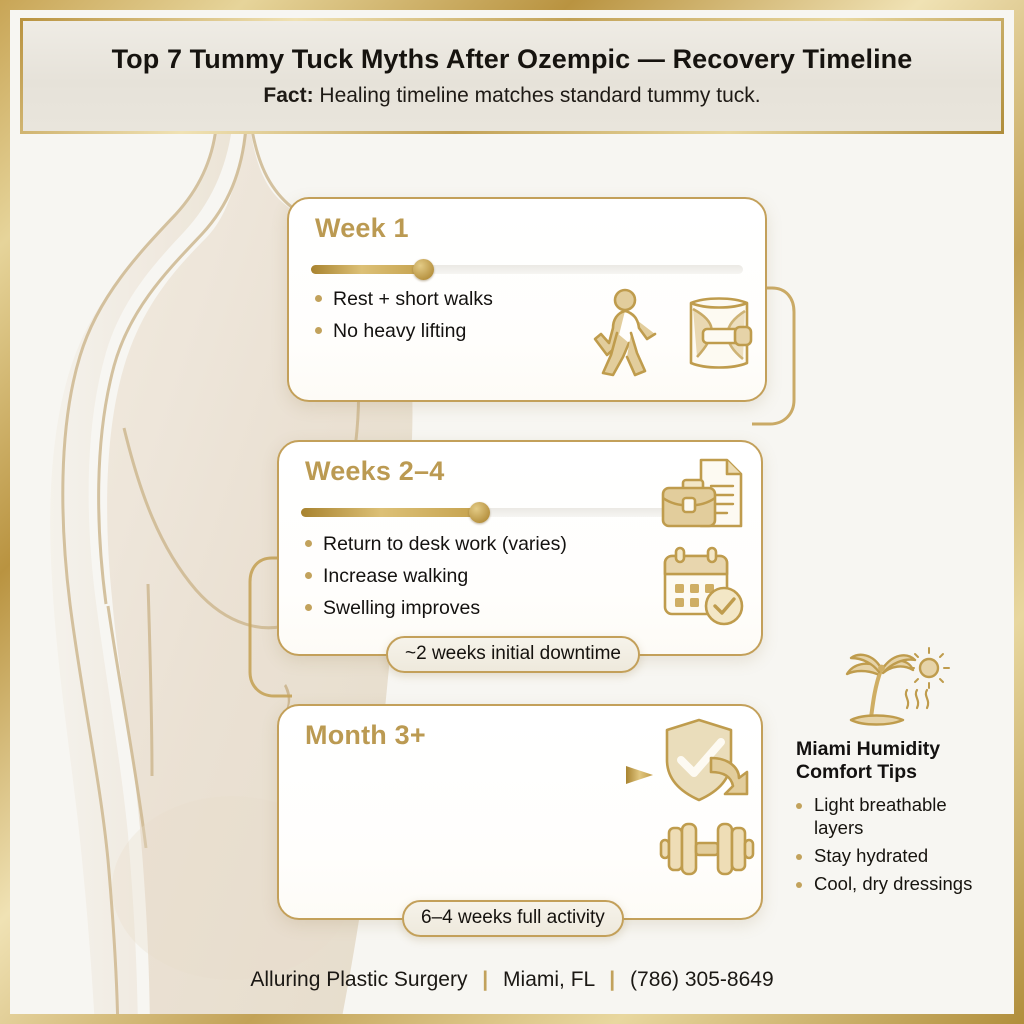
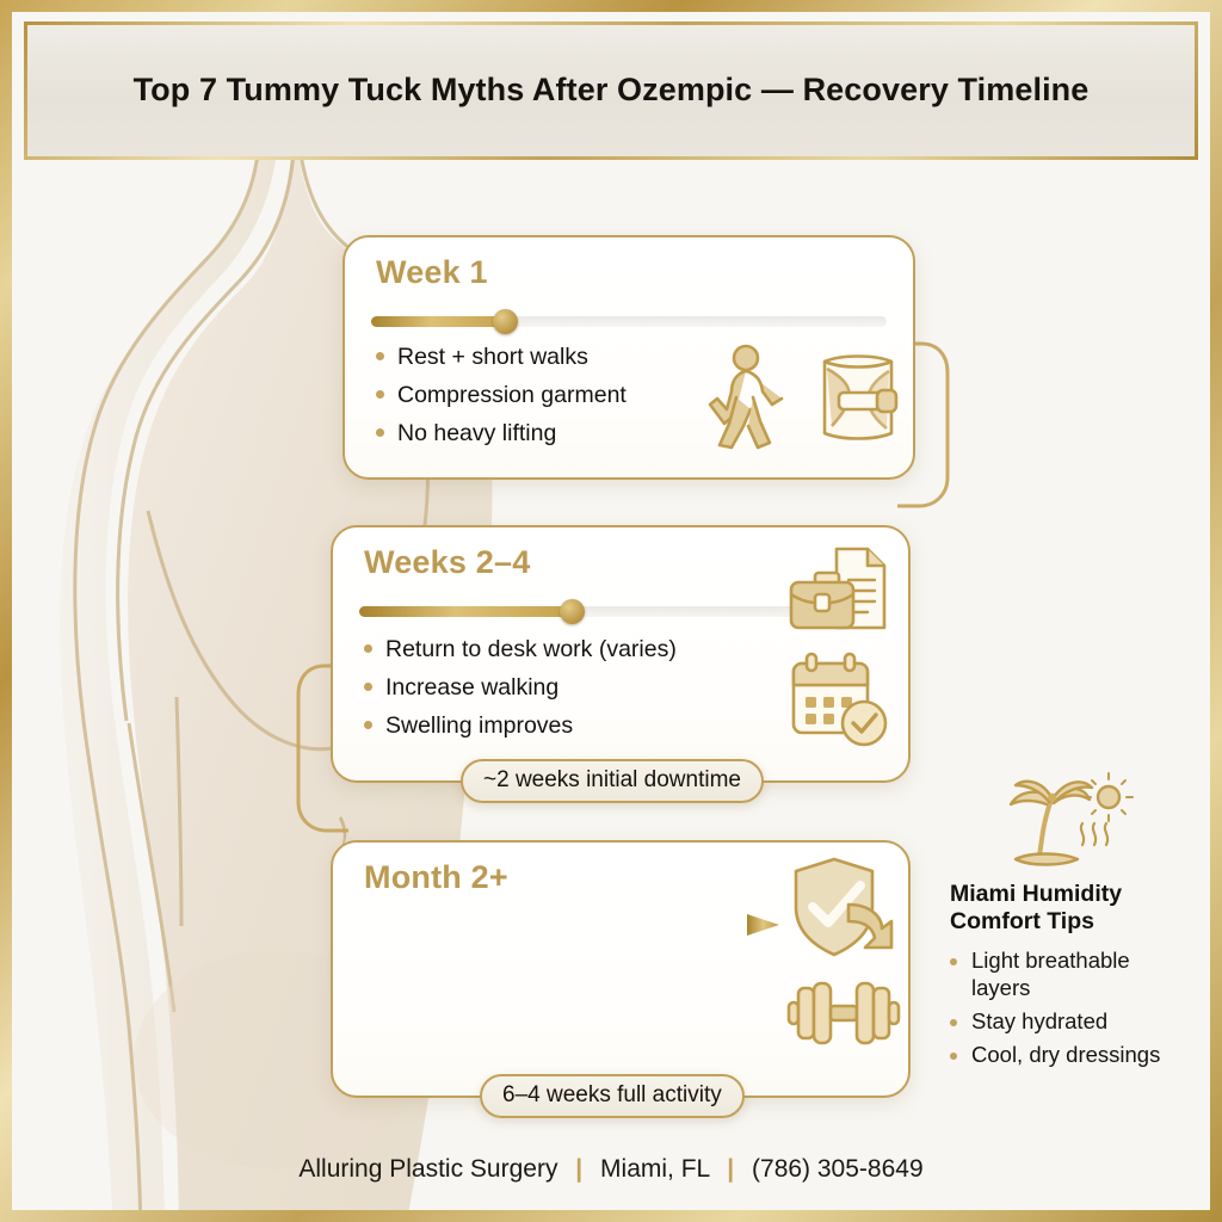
  Top 7 Tummy Tuck Myths After Ozempic — Recovery Timeline
- Fact: Healing timeline matches standard tummy tuck.
  Week 1
  Rest + short walks
+ Compression garment
  No heavy lifting
  Weeks 2–4
  Return to desk work (varies)
  Increase walking
  Swelling improves
  ~2 weeks initial downtime
- Month 3+
+ Month 2+
  6–4 weeks full activity
  Miami Humidity Comfort Tips
  Light breathable layers
  Stay hydrated
  Cool, dry dressings
  Alluring Plastic Surgery | Miami, FL | (786) 305-8649
